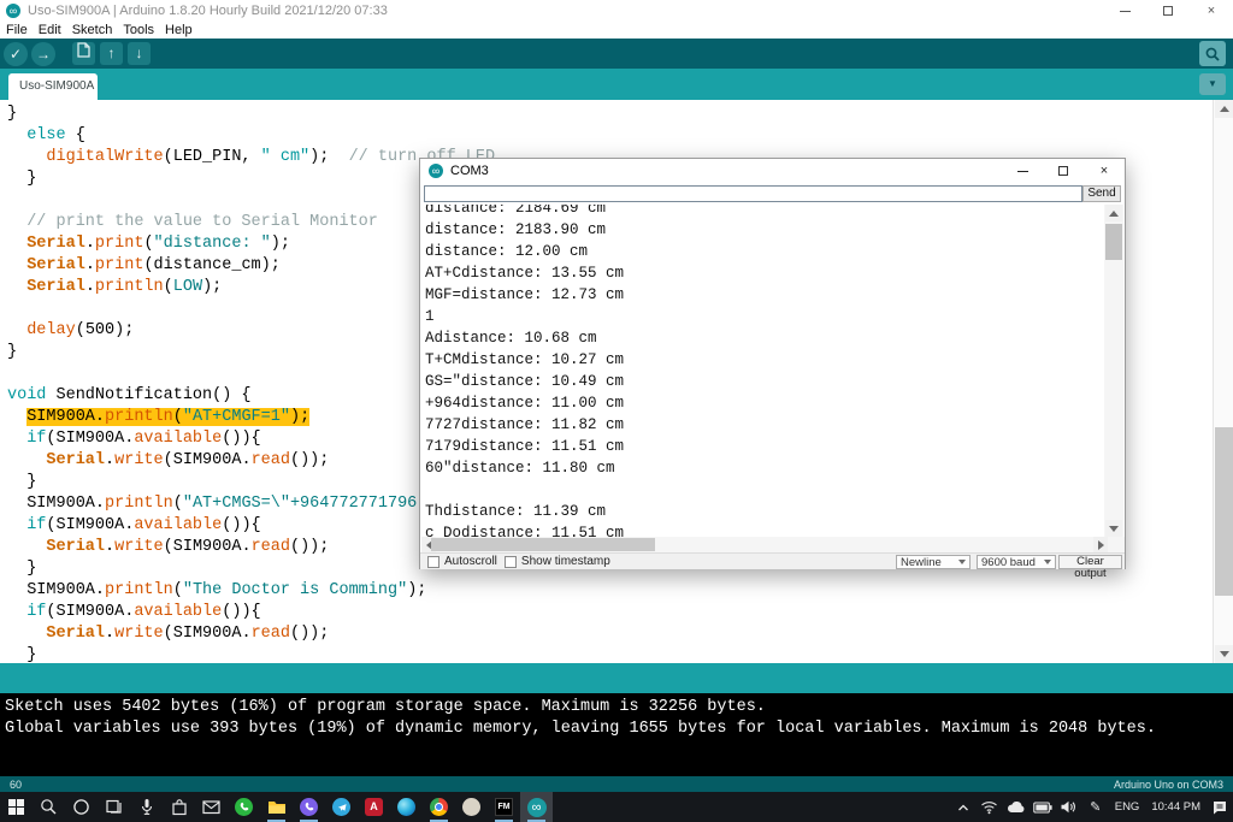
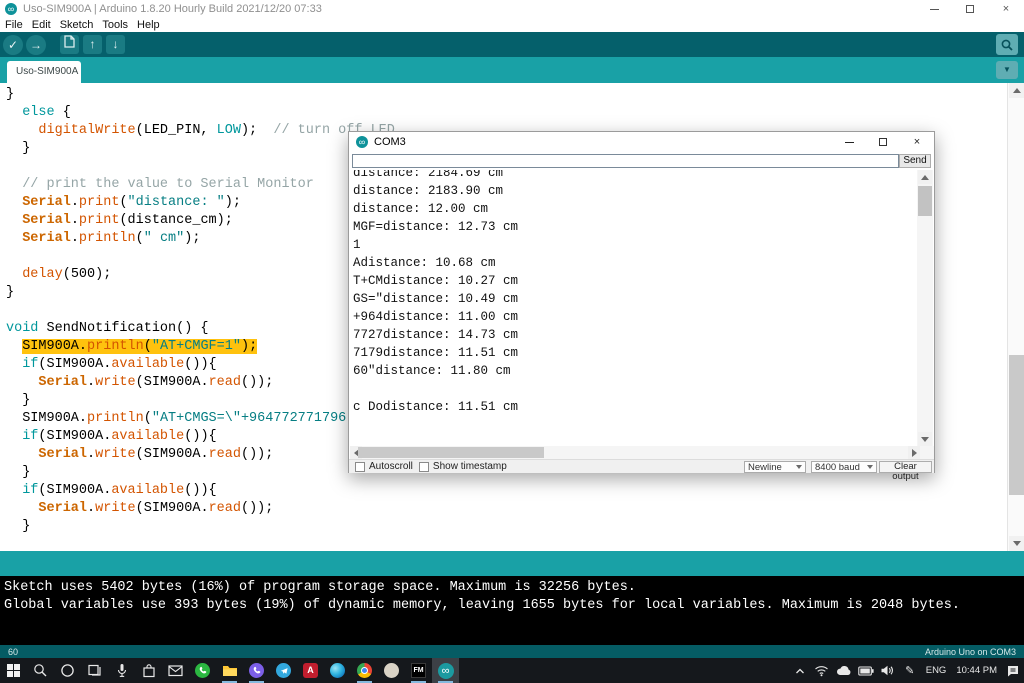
  ∞
  Uso-SIM900A | Arduino 1.8.20 Hourly Build 2021/12/20 07:33
  ×
  File
  Edit
  Sketch
  Tools
  Help
  ✓
  →
  ↑
  ↓
  Uso-SIM900A
  ▼
  }
  else {
- digitalWrite(LED_PIN, " cm"); // turn
+ digitalWrite(LED_PIN, LOW); // turn o
  }
  // print the value to Serial Monitor
  Serial.print("distance: ");
  Serial.print(distance_cm);
- Serial.println(LOW);
+ Serial.println(" cm");
  delay(500);
  }
  void SendNotification() {
  SIM900A.println("AT+CMGF=1");
  if(SIM900A.available()){
  Serial.write(SIM900A.read());
  }
  SIM900A.println("AT+CMGS=\"+964772771796
  if(SIM900A.available()){
  Serial.write(SIM900A.read());
  }
- SIM900A.println("The Doctor is Comming");
  if(SIM900A.available()){
  Serial.write(SIM900A.read());
  }
  Sketch uses 5402 bytes (16%) of program storage space. Maximum is 32256 bytes.
  Global variables use 393 bytes (19%) of dynamic memory, leaving 1655 bytes for local variables. Maximum is 2048 bytes.
  60
  Arduino Uno on COM3
  ∞
  COM3
  ×
  Send
  distance: 2184.69 cm
  distance: 2183.90 cm
  distance: 12.00 cm
- AT+Cdistance: 13.55 cm
  MGF=distance: 12.73 cm
  1
  Adistance: 10.68 cm
  T+CMdistance: 10.27 cm
  GS="distance: 10.49 cm
  +964distance: 11.00 cm
- 7727distance: 11.82 cm
+ 7727distance: 14.73 cm
  7179distance: 11.51 cm
  60"distance: 11.80 cm
- Thdistance: 11.39 cm
  c Dodistance: 11.51 cm
  Autoscroll
  Show timestamp
  Newline
- 9600 baud
+ 8400 baud
  Clear output
  A
  ∞
  ✎
  ENG
  10:44 PM
